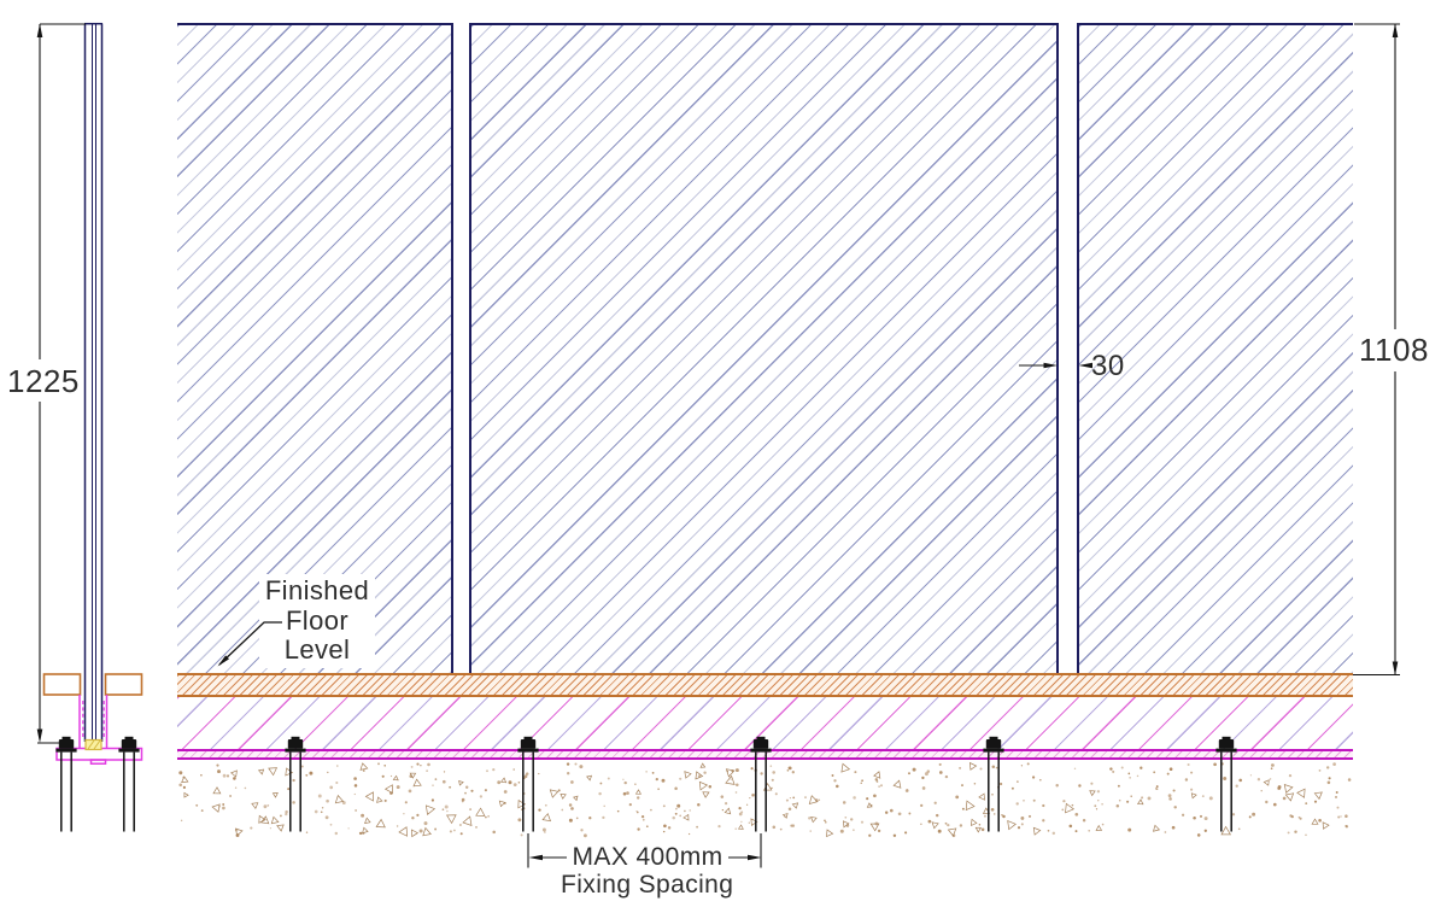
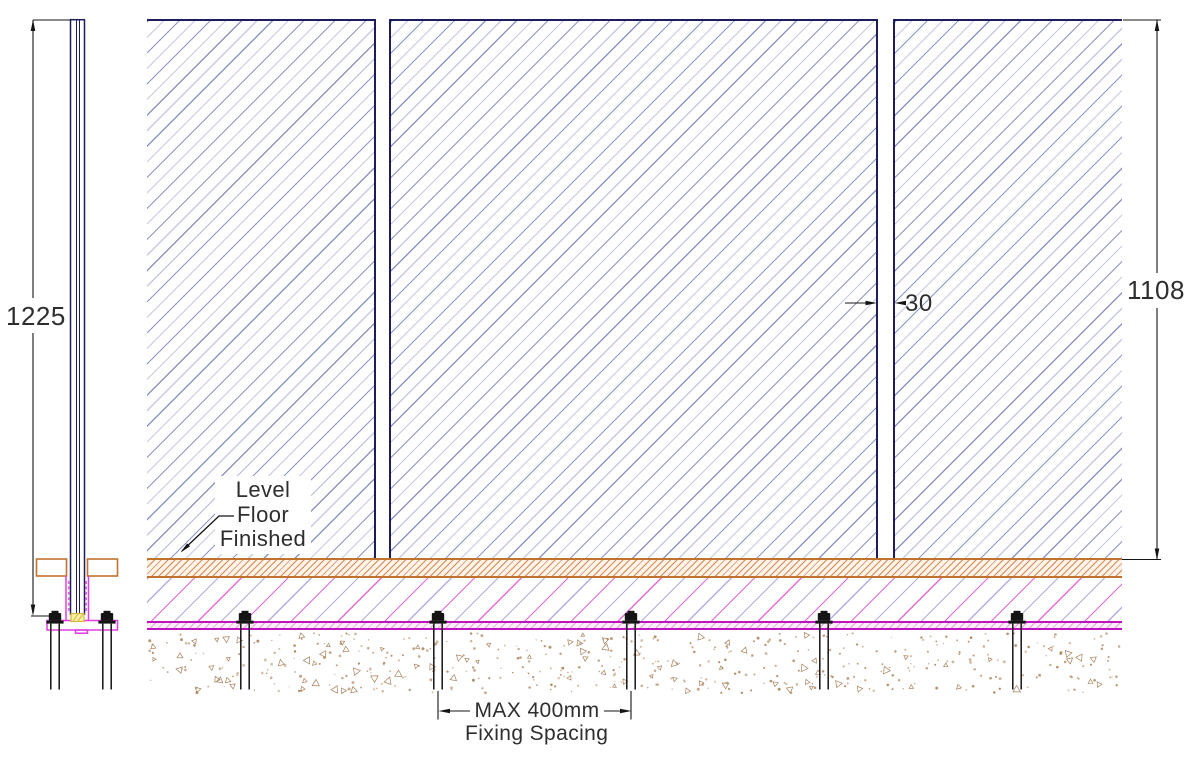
  1225
  1108
  30
- Finished
+ Level
  Floor
- Level
+ Finished
  MAX 400mm
  Fixing Spacing
